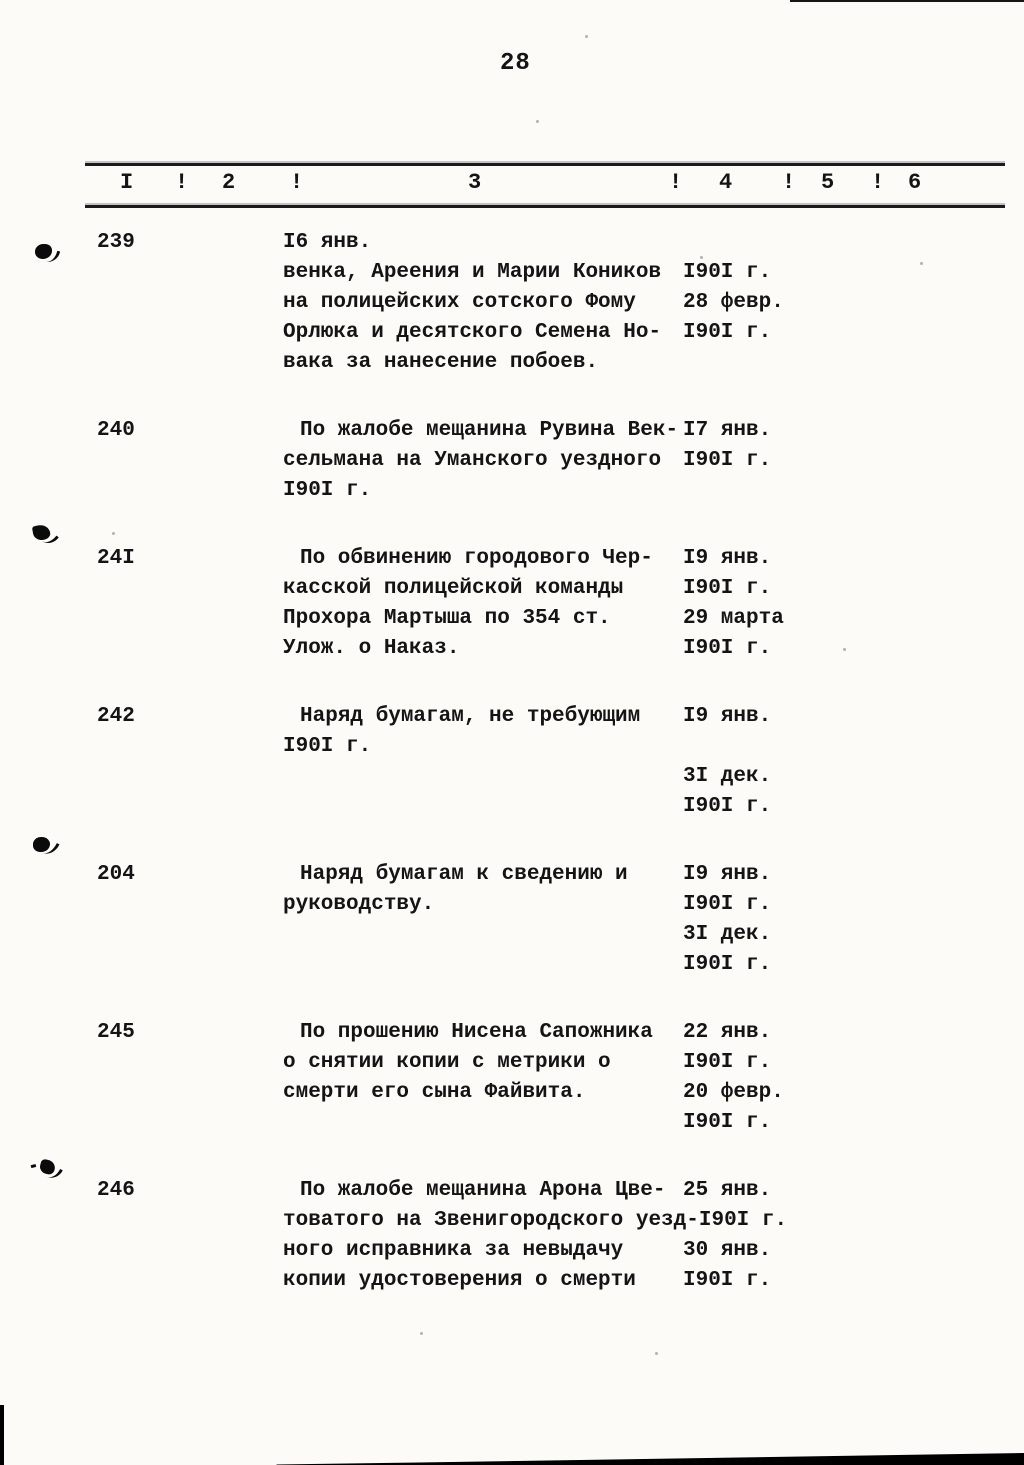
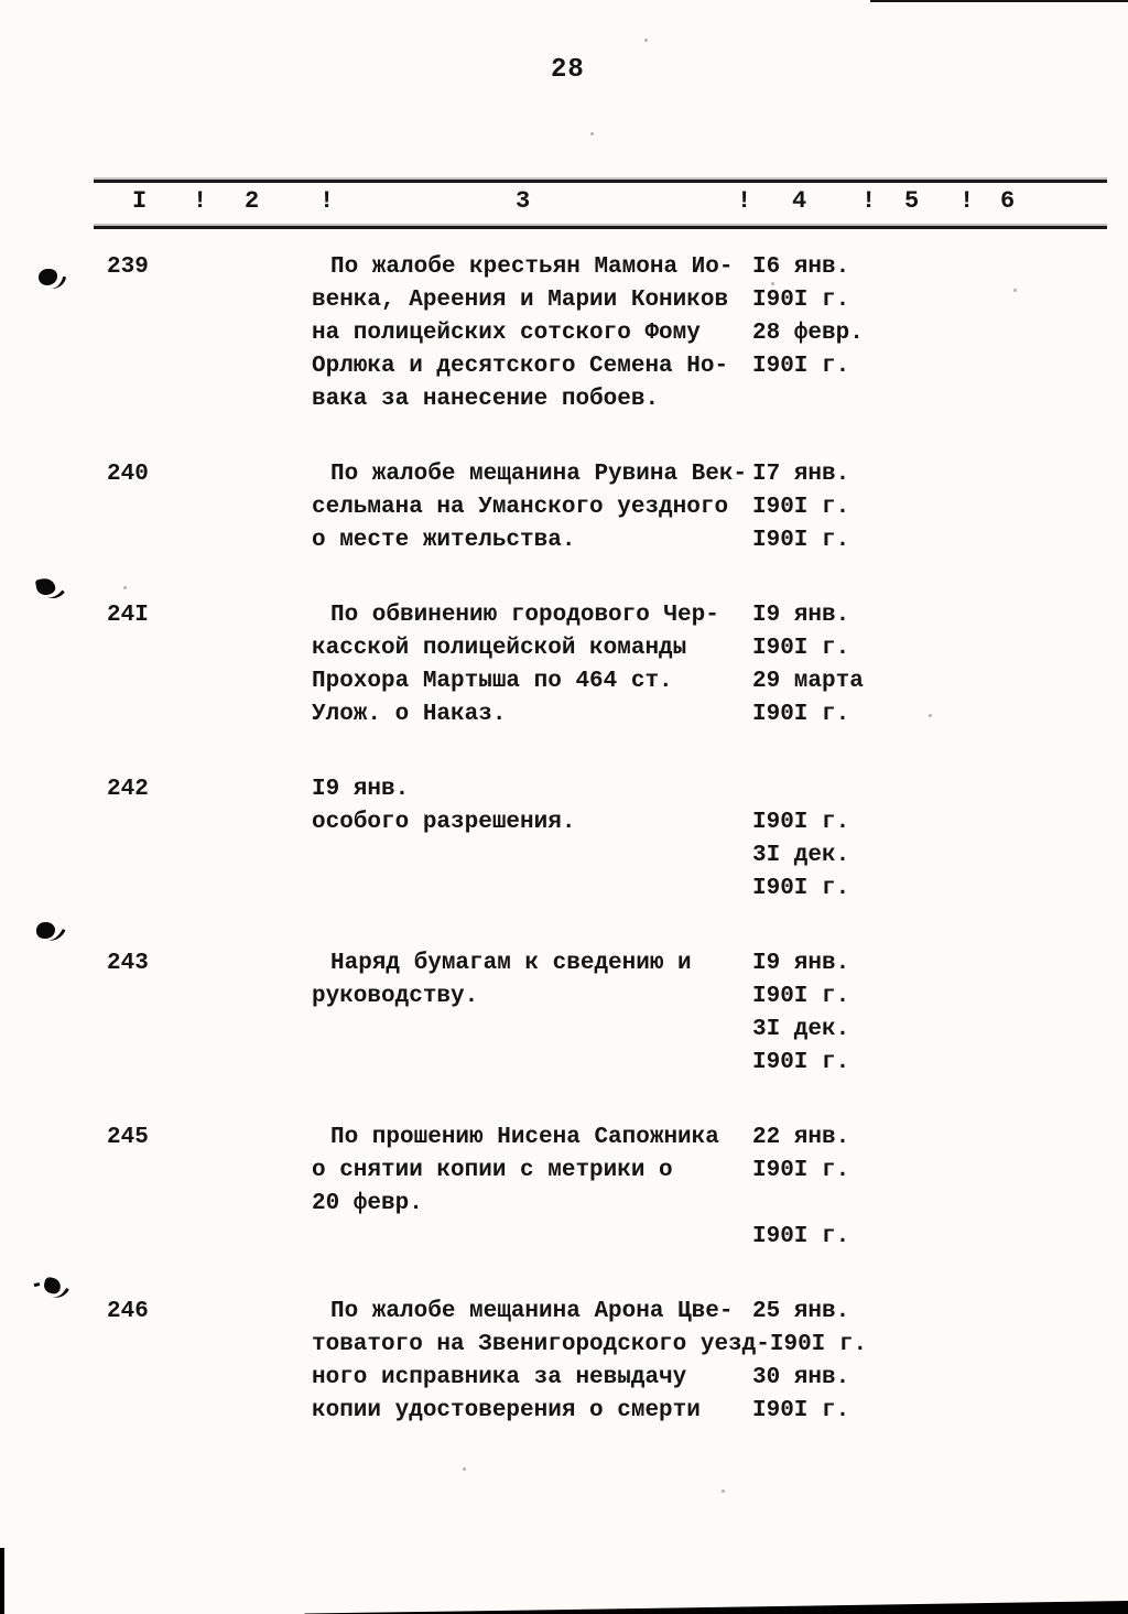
  28
  I
  !
  2
  !
  3
  !
  4
  !
  5
  !
  6
  239
+ По жалобе крестьян Мамона Ио-
  I6 янв.
  венка, Ареения и Марии Коников
  I90I г.
  на полицейских сотского Фому
  28 февр.
  Орлюка и десятского Семена Но-
  I90I г.
  вака за нанесение побоев.
  240
  По жалобе мещанина Рувина Век-
  I7 янв.
  сельмана на Уманского уездного
  I90I г.
+ о месте жительства.
  I90I г.
  24I
  По обвинению городового Чер-
  I9 янв.
  касской полицейской команды
  I90I г.
- Прохора Мартыша по 354 ст.
+ Прохора Мартыша по 464 ст.
  29 марта
  Улож. о Наказ.
  I90I г.
  242
- Наряд бумагам, не требующим
  I9 янв.
+ особого разрешения.
  I90I г.
  3I дек.
  I90I г.
- 204
+ 243
  Наряд бумагам к сведению и
  I9 янв.
  руководству.
  I90I г.
  3I дек.
  I90I г.
  245
  По прошению Нисена Сапожника
  22 янв.
  о снятии копии с метрики о
  I90I г.
- смерти его сына Файвита.
  20 февр.
  I90I г.
  246
  По жалобе мещанина Арона Цве-
  25 янв.
  товатого на Звенигородского уезд-
  I90I г.
  ного исправника за невыдачу
  30 янв.
  копии удостоверения о смерти
  I90I г.
